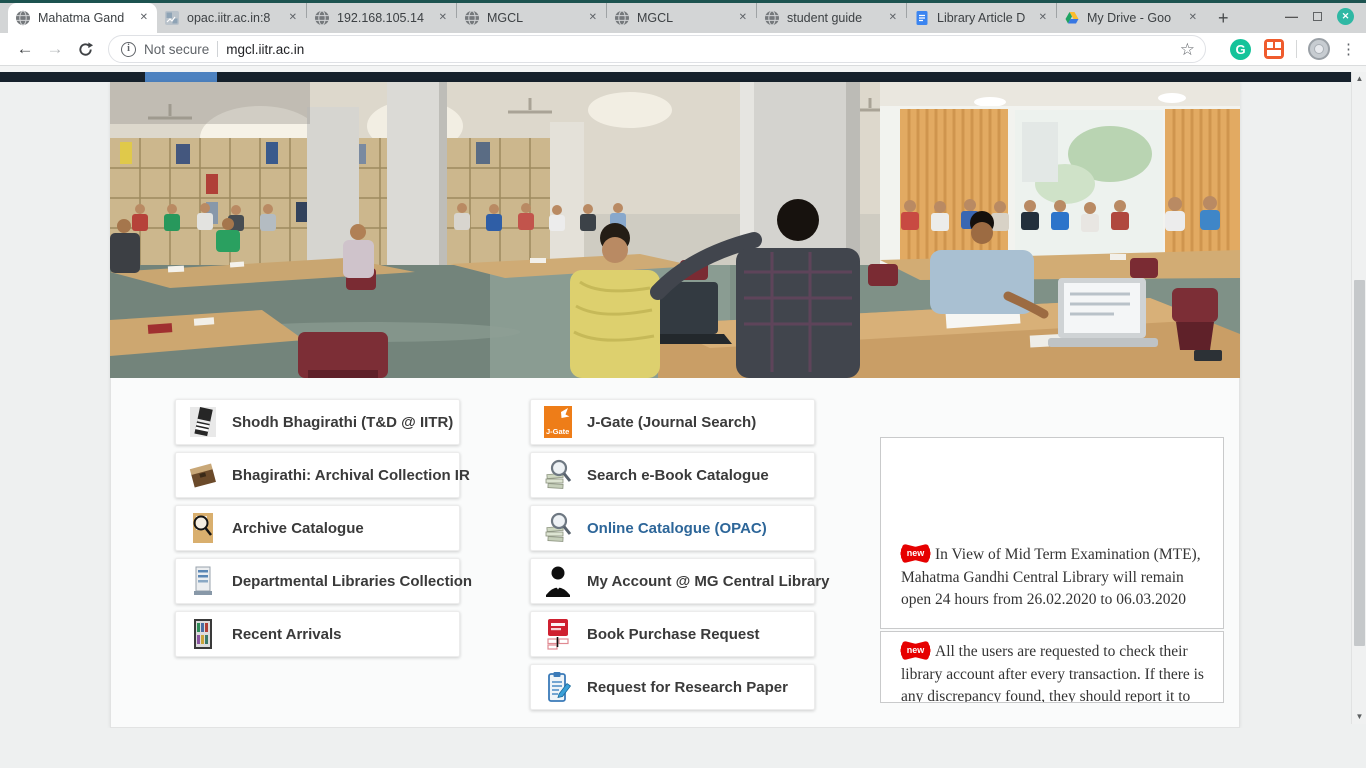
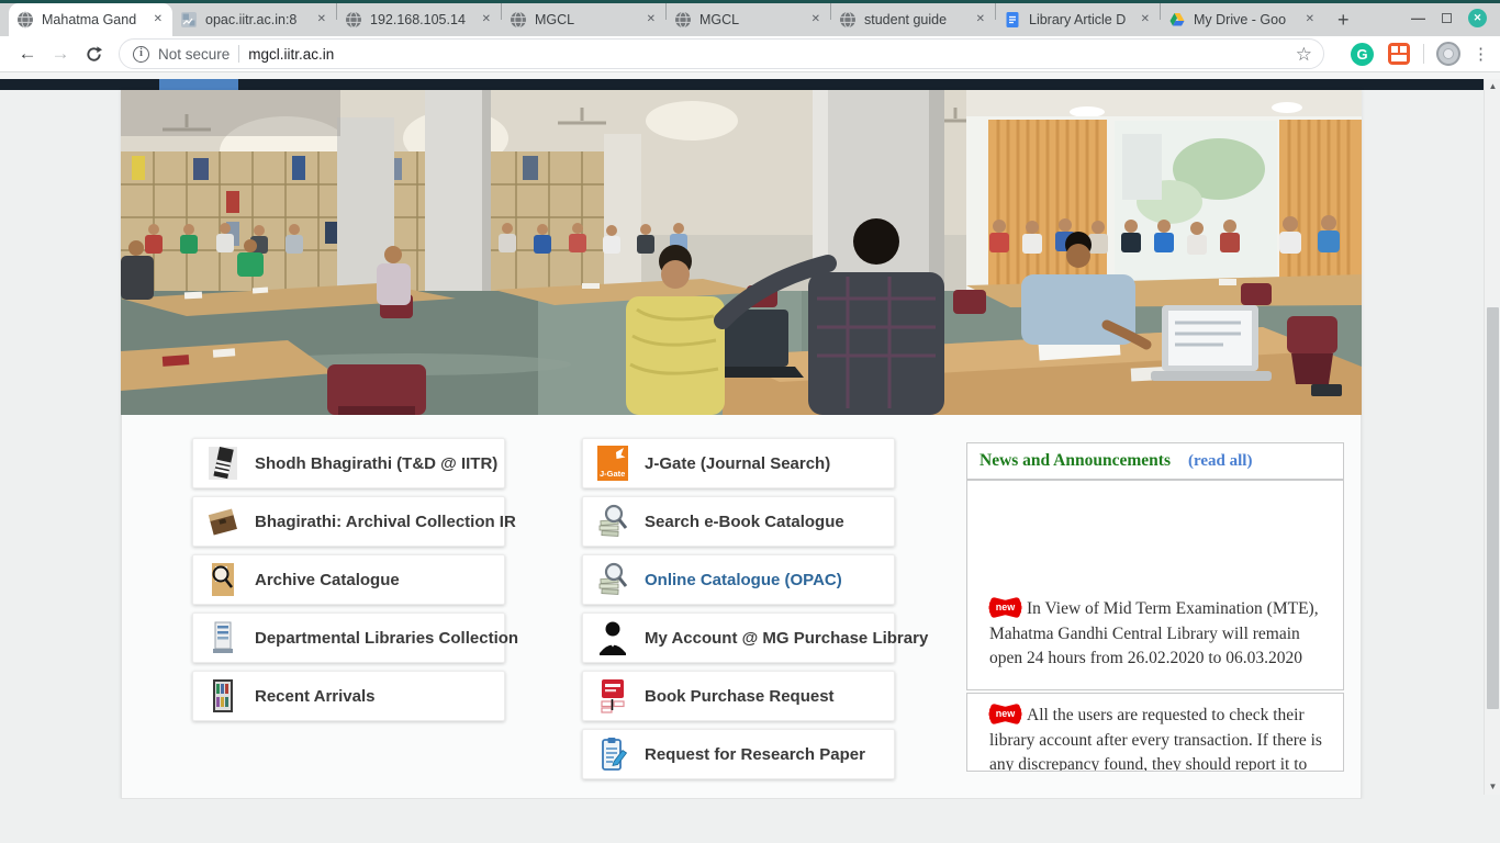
  Mahatma Gand
  ✕
  opac.iitr.ac.in:8
  ✕
  192.168.105.14
  ✕
  MGCL
  ✕
  MGCL
  ✕
  student guide
  ✕
  Library Article D
  ✕
  My Drive - Goo
  ✕
  +
  —
  ✕
  ←
  →
  i
  Not secure
  mgcl.iitr.ac.in
  ☆
  G
  ⋮
  Shodh Bhagirathi (T&D @ IITR)
  Bhagirathi: Archival Collection IR
  Archive Catalogue
  Departmental Libraries Collection
  Recent Arrivals
  J-Gate
  J-Gate (Journal Search)
  Search e-Book Catalogue
  Online Catalogue (OPAC)
- My Account @ MG Central Library
+ My Account @ MG Purchase Library
  Book Purchase Request
  Request for Research Paper
+ News and Announcements
+ (read all)
  new
  In View of Mid Term Examination (MTE), Mahatma Gandhi Central Library will remain open 24 hours from 26.02.2020 to 06.03.2020
  new
  All the users are requested to check their library account after every transaction. If there is any discrepancy found, they should report it to
  ▲
  ▼
